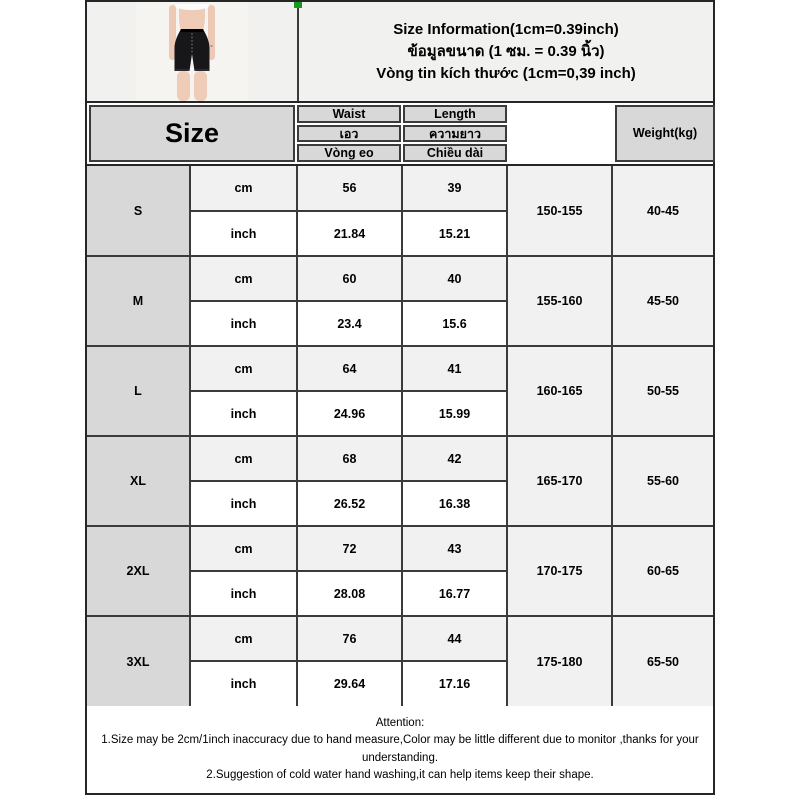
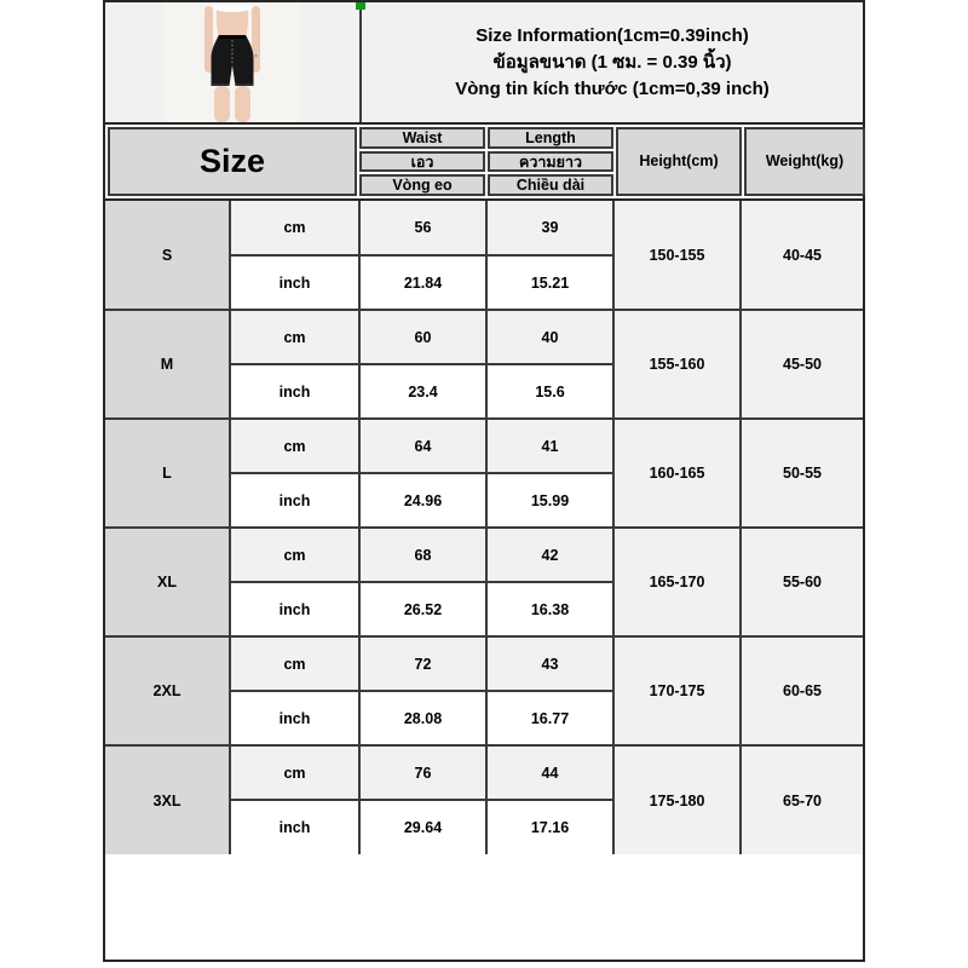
  Size Information(1cm=0.39inch)
  ข้อมูลขนาด (1 ซม. = 0.39 นิ้ว)
  Vòng tin kích thước (1cm=0,39 inch)
  Size
  Waist
  เอว
  Vòng eo
  Length
  ความยาว
  Chiều dài
+ Height(cm)
  Weight(kg)
  S	cm	56	39	150-155	40-45
  inch	21.84	15.21
  M	cm	60	40	155-160	45-50
  inch	23.4	15.6
  L	cm	64	41	160-165	50-55
  inch	24.96	15.99
  XL	cm	68	42	165-170	55-60
  inch	26.52	16.38
  2XL	cm	72	43	170-175	60-65
  inch	28.08	16.77
- 3XL	cm	76	44	175-180	65-50
+ 3XL	cm	76	44	175-180	65-70
  inch	29.64	17.16
- Attention:
- 1.Size may be 2cm/1inch inaccuracy due to hand measure,Color may be little different due to monitor ,thanks for your understanding.
- 2.Suggestion of cold water hand washing,it can help items keep their shape.
